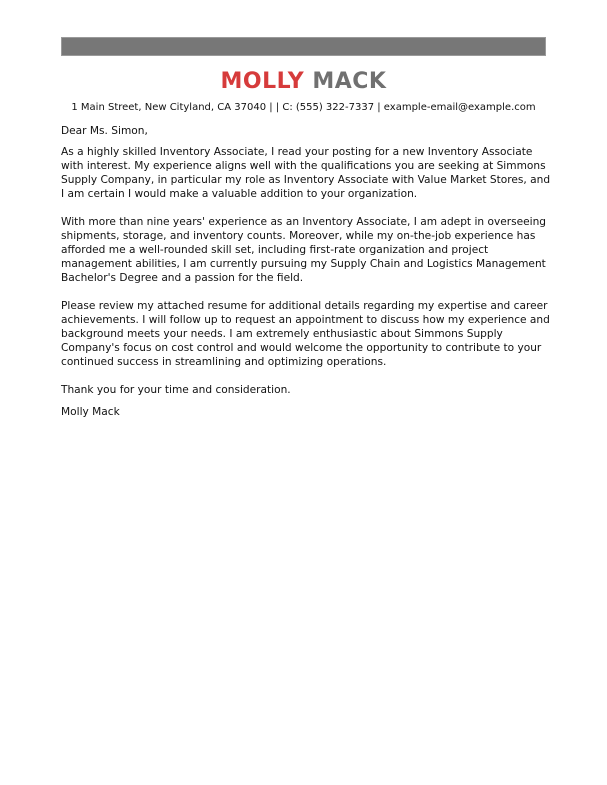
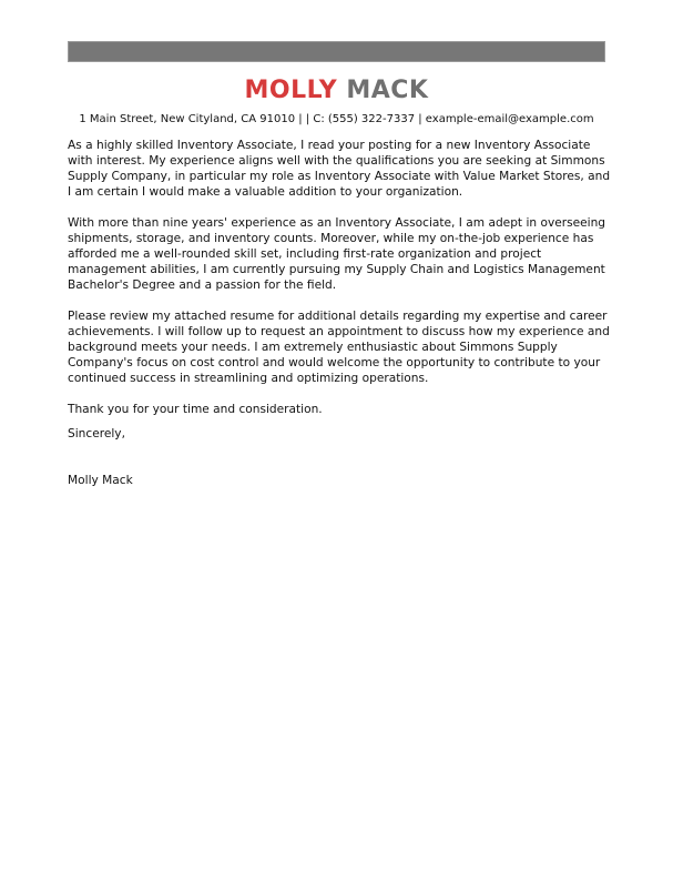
  MOLLY MACK
- 1 Main Street, New Cityland, CA 37040 | | C: (555) 322-7337 | example-email@example.com
+ 1 Main Street, New Cityland, CA 91010 | | C: (555) 322-7337 | example-email@example.com
- Dear Ms. Simon,
  As a highly skilled Inventory Associate, I read your posting for a new Inventory Associate with interest. My experience aligns well with the qualifications you are seeking at Simmons Supply Company, in particular my role as Inventory Associate with Value Market Stores, and I am certain I would make a valuable addition to your organization.
  With more than nine years' experience as an Inventory Associate, I am adept in overseeing shipments, storage, and inventory counts. Moreover, while my on-the-job experience has afforded me a well-rounded skill set, including first-rate organization and project management abilities, I am currently pursuing my Supply Chain and Logistics Management Bachelor's Degree and a passion for the field.
  Please review my attached resume for additional details regarding my expertise and career achievements. I will follow up to request an appointment to discuss how my experience and background meets your needs. I am extremely enthusiastic about Simmons Supply Company's focus on cost control and would welcome the opportunity to contribute to your continued success in streamlining and optimizing operations.
  Thank you for your time and consideration.
+ Sincerely,
  Molly Mack
